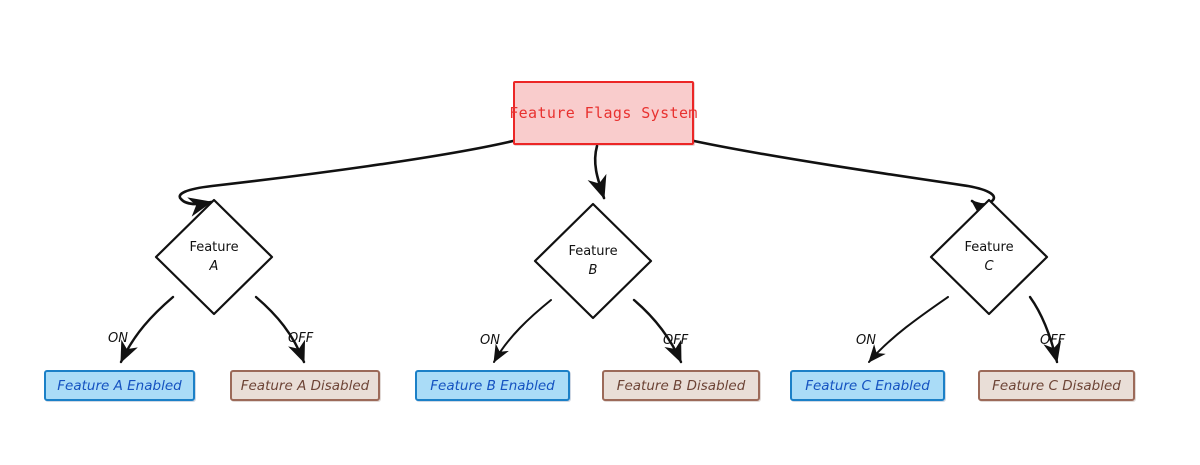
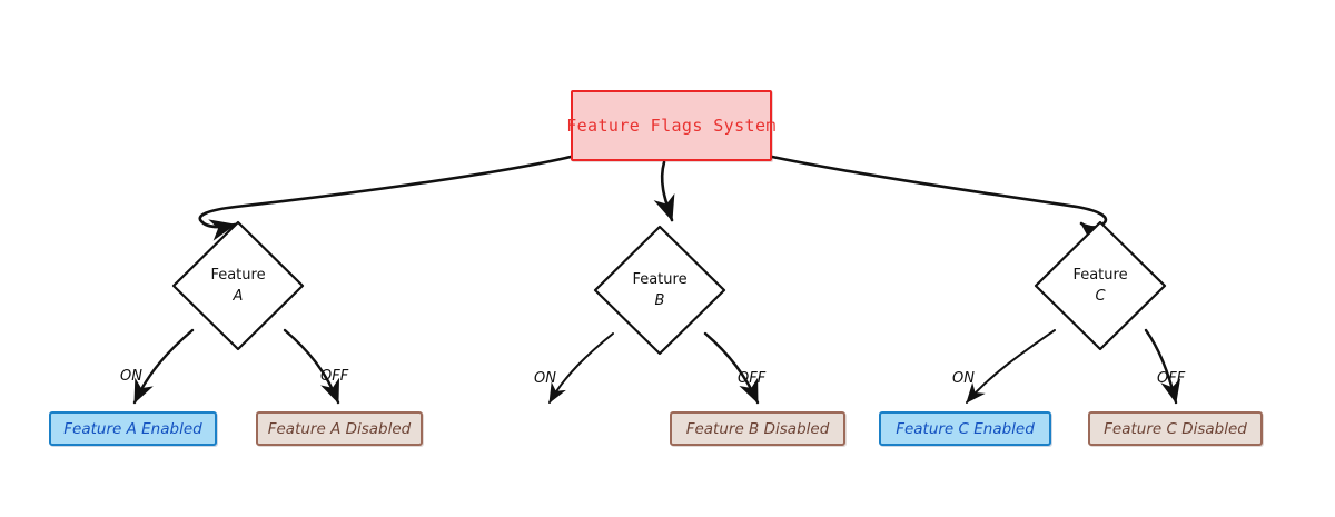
  Feature Flags System
  Feature
  A
  Feature
  B
  Feature
  C
  ON
  OFF
  ON
  OFF
  ON
  OFF
  Feature A Enabled
  Feature A Disabled
- Feature B Enabled
  Feature B Disabled
  Feature C Enabled
  Feature C Disabled
